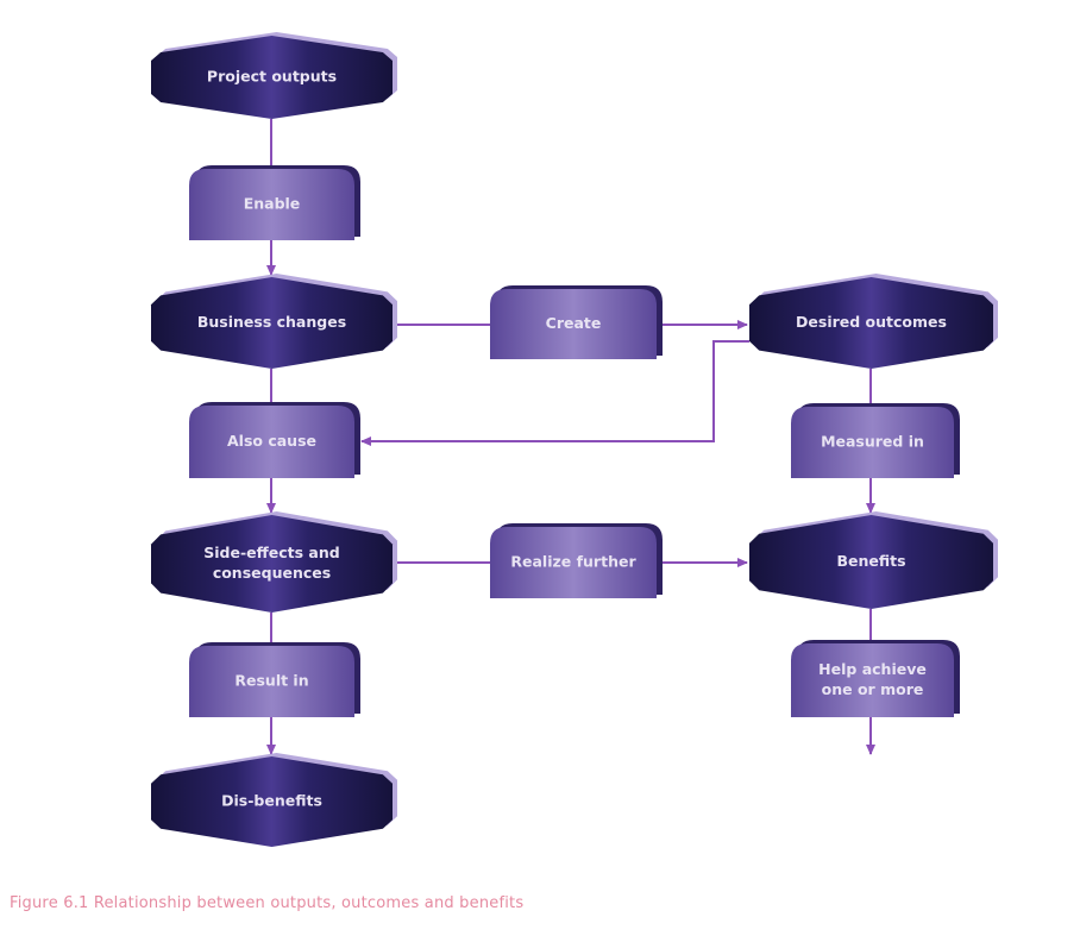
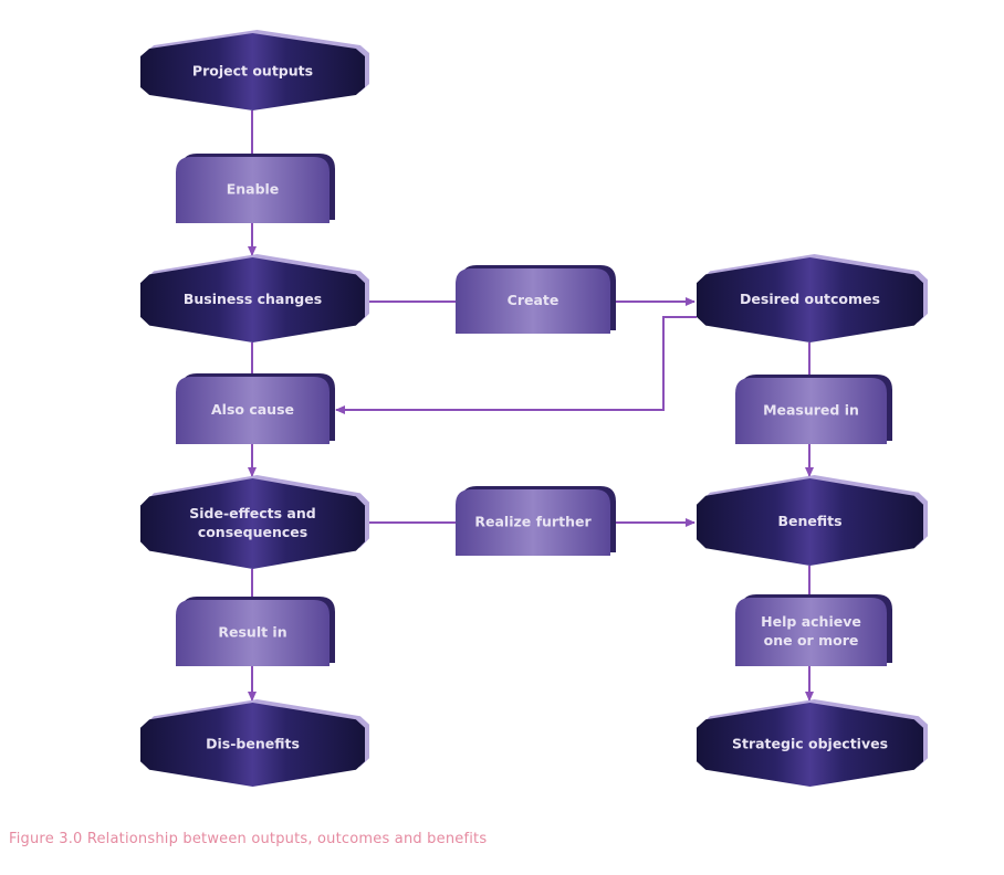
  Project outputs
  Enable
  Business changes
  Create
  Desired outcomes
  Also cause
  Measured in
  Side-effects and
  consequences
  Realize further
  Benefits
  Result in
  Help achieve
  one or more
  Dis-benefits
+ Strategic objectives
- Figure 6.1 Relationship between outputs, outcomes and benefits
+ Figure 3.0 Relationship between outputs, outcomes and benefits
